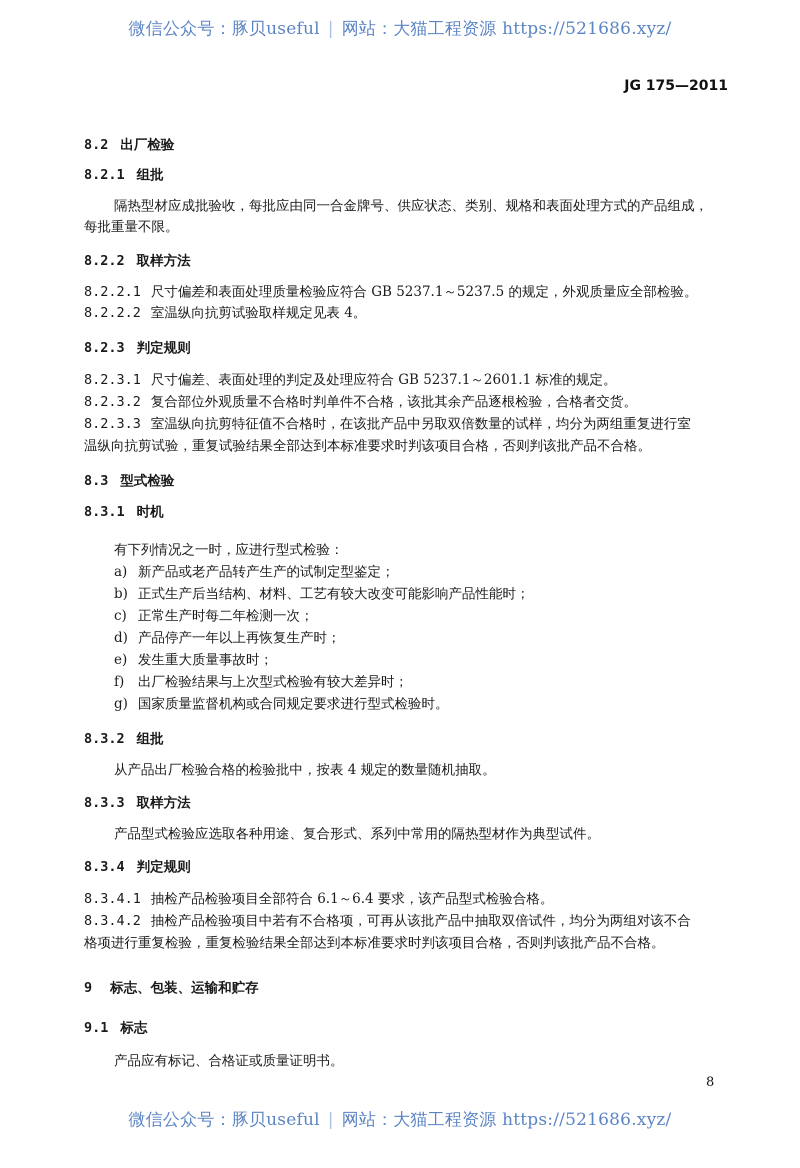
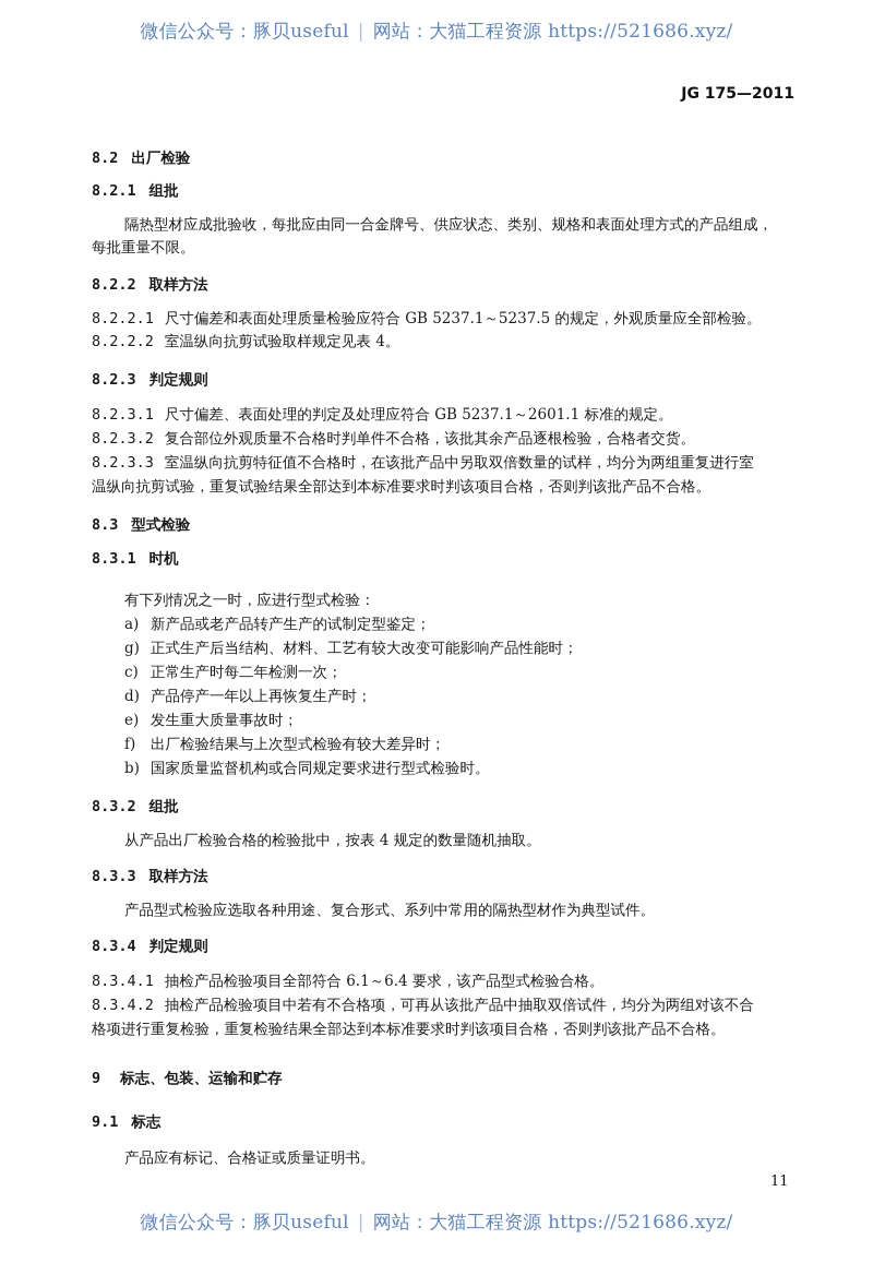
  微信公众号：豚贝useful | 网站：大猫工程资源 https://521686.xyz/
  JG 175—2011
  8.2 出厂检验
  8.2.1 组批
  隔热型材应成批验收，每批应由同一合金牌号、供应状态、类别、规格和表面处理方式的产品组成，
  每批重量不限。
  8.2.2 取样方法
  8.2.2.1 尺寸偏差和表面处理质量检验应符合 GB 5237.1～5237.5 的规定，外观质量应全部检验。
  8.2.2.2 室温纵向抗剪试验取样规定见表 4。
  8.2.3 判定规则
  8.2.3.1 尺寸偏差、表面处理的判定及处理应符合 GB 5237.1～2601.1 标准的规定。
  8.2.3.2 复合部位外观质量不合格时判单件不合格，该批其余产品逐根检验，合格者交货。
  8.2.3.3 室温纵向抗剪特征值不合格时，在该批产品中另取双倍数量的试样，均分为两组重复进行室
  温纵向抗剪试验，重复试验结果全部达到本标准要求时判该项目合格，否则判该批产品不合格。
  8.3 型式检验
  8.3.1 时机
  有下列情况之一时，应进行型式检验：
  a) 新产品或老产品转产生产的试制定型鉴定；
- b) 正式生产后当结构、材料、工艺有较大改变可能影响产品性能时；
+ g) 正式生产后当结构、材料、工艺有较大改变可能影响产品性能时；
  c) 正常生产时每二年检测一次；
  d) 产品停产一年以上再恢复生产时；
  e) 发生重大质量事故时；
  f) 出厂检验结果与上次型式检验有较大差异时；
- g) 国家质量监督机构或合同规定要求进行型式检验时。
+ b) 国家质量监督机构或合同规定要求进行型式检验时。
  8.3.2 组批
  从产品出厂检验合格的检验批中，按表 4 规定的数量随机抽取。
  8.3.3 取样方法
  产品型式检验应选取各种用途、复合形式、系列中常用的隔热型材作为典型试件。
  8.3.4 判定规则
  8.3.4.1 抽检产品检验项目全部符合 6.1～6.4 要求，该产品型式检验合格。
  8.3.4.2 抽检产品检验项目中若有不合格项，可再从该批产品中抽取双倍试件，均分为两组对该不合
  格项进行重复检验，重复检验结果全部达到本标准要求时判该项目合格，否则判该批产品不合格。
  9 标志、包装、运输和贮存
  9.1 标志
  产品应有标记、合格证或质量证明书。
- 8
+ 11
  微信公众号：豚贝useful | 网站：大猫工程资源 https://521686.xyz/
